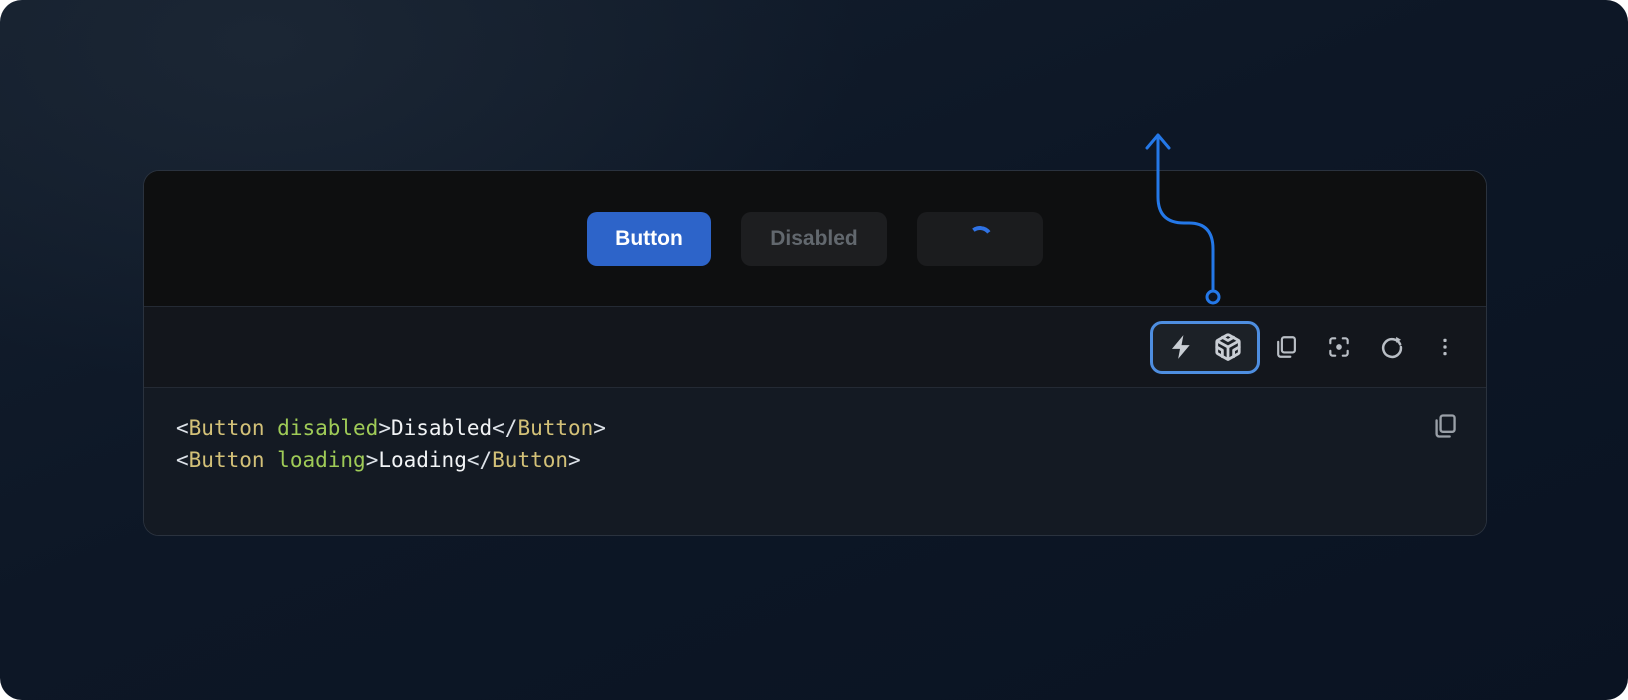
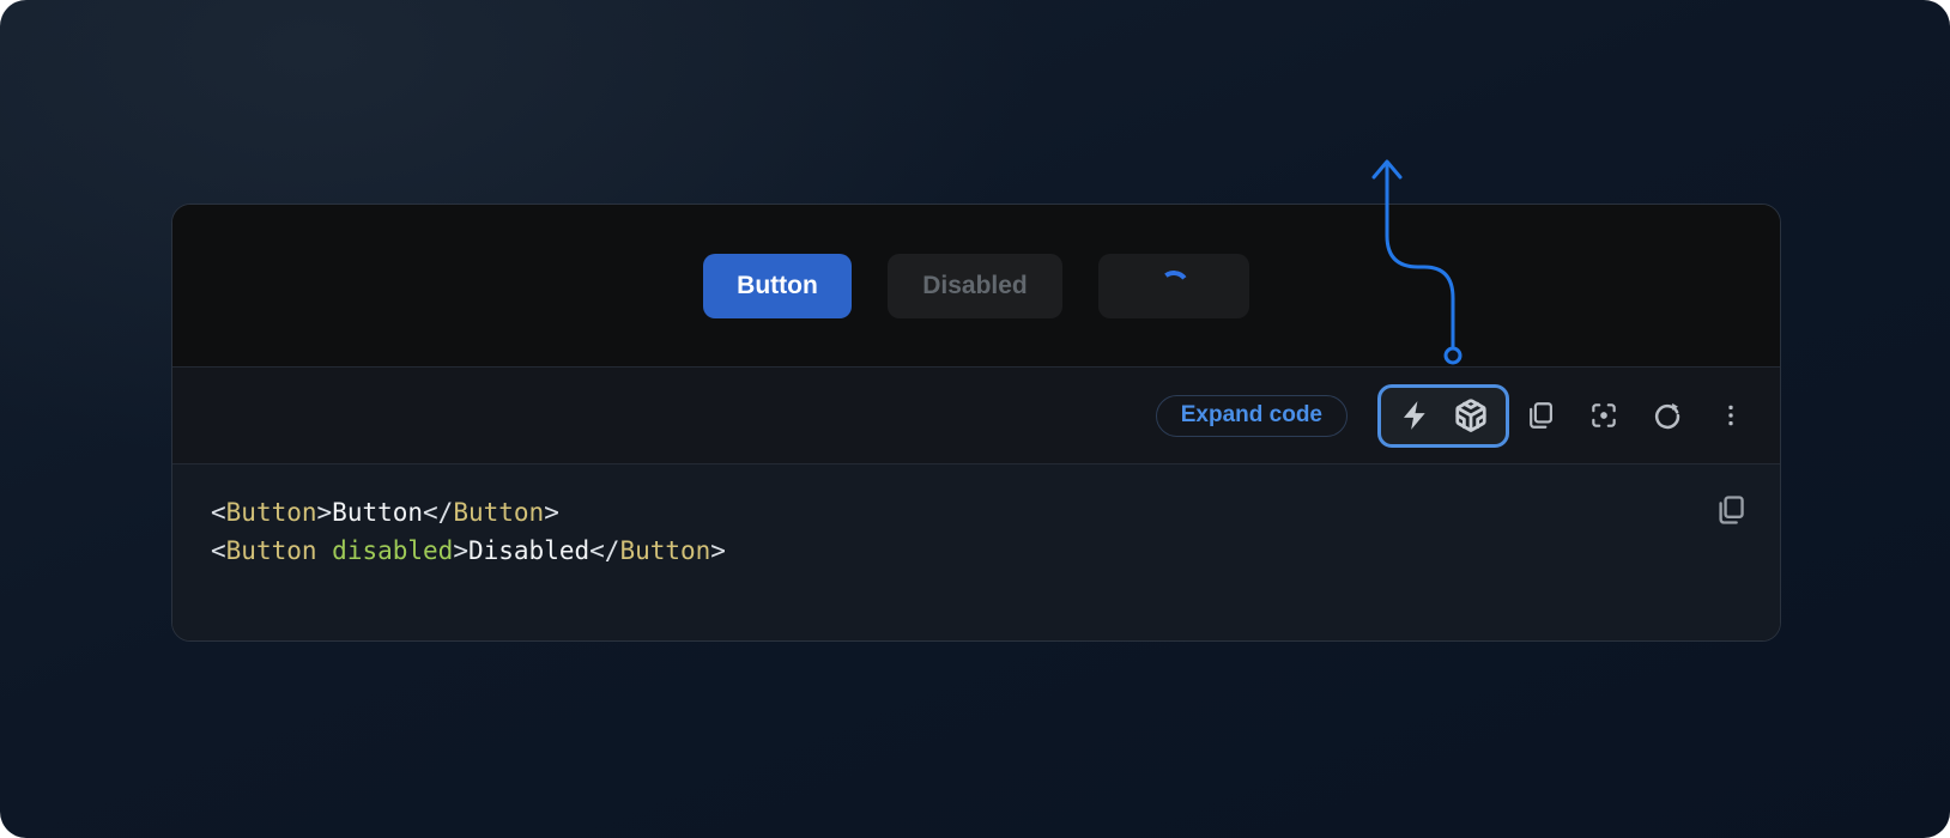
  Button
  Disabled
+ Expand code
+ <Button>Button</Button>
  <Button disabled>Disabled</Button>
- <Button loading>Loading</Button>
